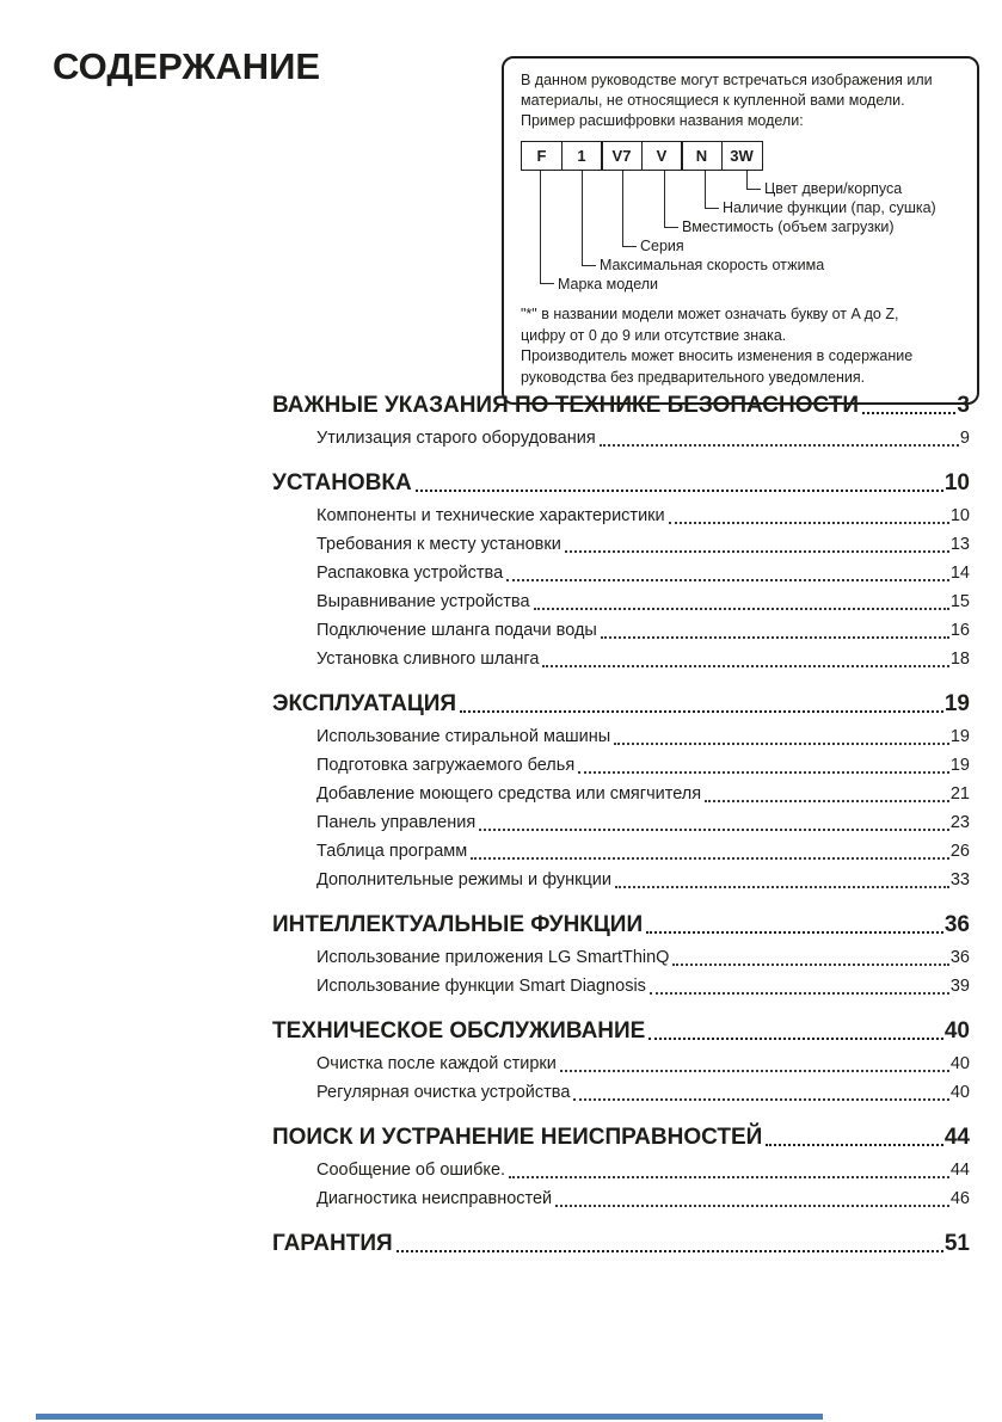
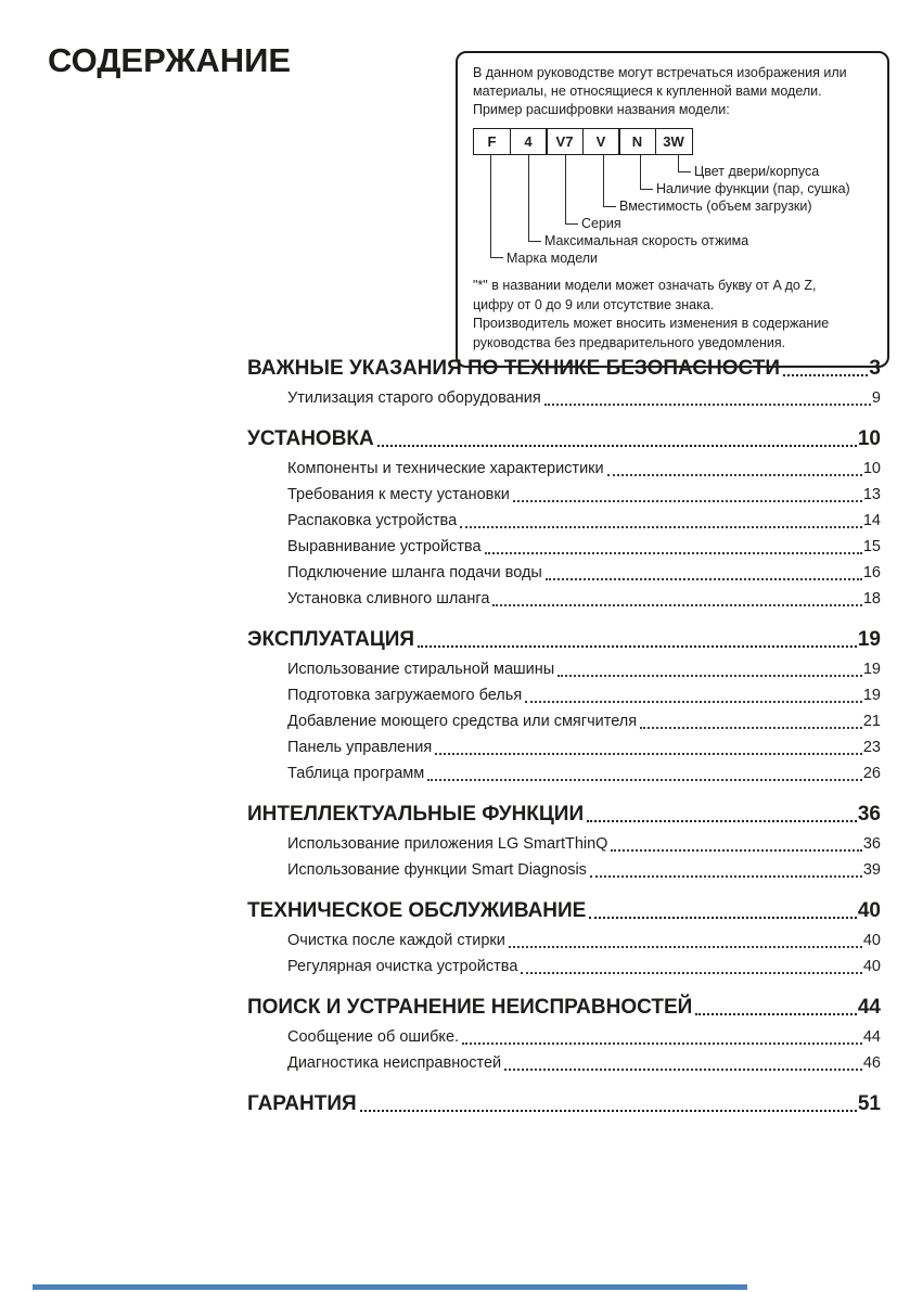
  СОДЕРЖАНИЕ
  В данном руководстве могут встречаться изображения или
  материалы, не относящиеся к купленной вами модели.
  Пример расшифровки названия модели:
  F
- 1
+ 4
  V7
  V
  N
  3W
  Цвет двери/корпуса
  Наличие функции (пар, сушка)
  Вместимость (объем загрузки)
  Серия
  Максимальная скорость отжима
  Марка модели
  "*" в названии модели может означать букву от A до Z,
  цифру от 0 до 9 или отсутствие знака.
  Производитель может вносить изменения в содержание
  руководства без предварительного уведомления.
  ВАЖНЫЕ УКАЗАНИЯ ПО ТЕХНИКЕ БЕЗОПАСНОСТИ
  3
  Утилизация старого оборудования
  9
  УСТАНОВКА
  10
  Компоненты и технические характеристики
  10
  Требования к месту установки
  13
  Распаковка устройства
  14
  Выравнивание устройства
  15
  Подключение шланга подачи воды
  16
  Установка сливного шланга
  18
  ЭКСПЛУАТАЦИЯ
  19
  Использование стиральной машины
  19
  Подготовка загружаемого белья
  19
  Добавление моющего средства или смягчителя
  21
  Панель управления
  23
  Таблица программ
  26
- Дополнительные режимы и функции
- 33
  ИНТЕЛЛЕКТУАЛЬНЫЕ ФУНКЦИИ
  36
  Использование приложения LG SmartThinQ
  36
  Использование функции Smart Diagnosis
  39
  ТЕХНИЧЕСКОЕ ОБСЛУЖИВАНИЕ
  40
  Очистка после каждой стирки
  40
  Регулярная очистка устройства
  40
  ПОИСК И УСТРАНЕНИЕ НЕИСПРАВНОСТЕЙ
  44
  Сообщение об ошибке.
  44
  Диагностика неисправностей
  46
  ГАРАНТИЯ
  51
